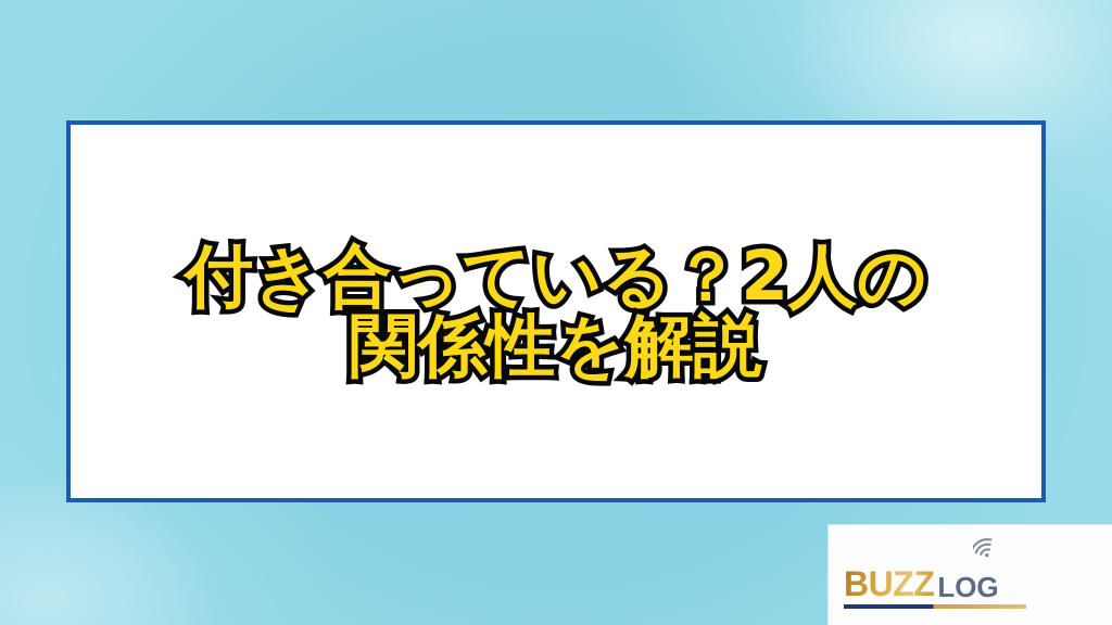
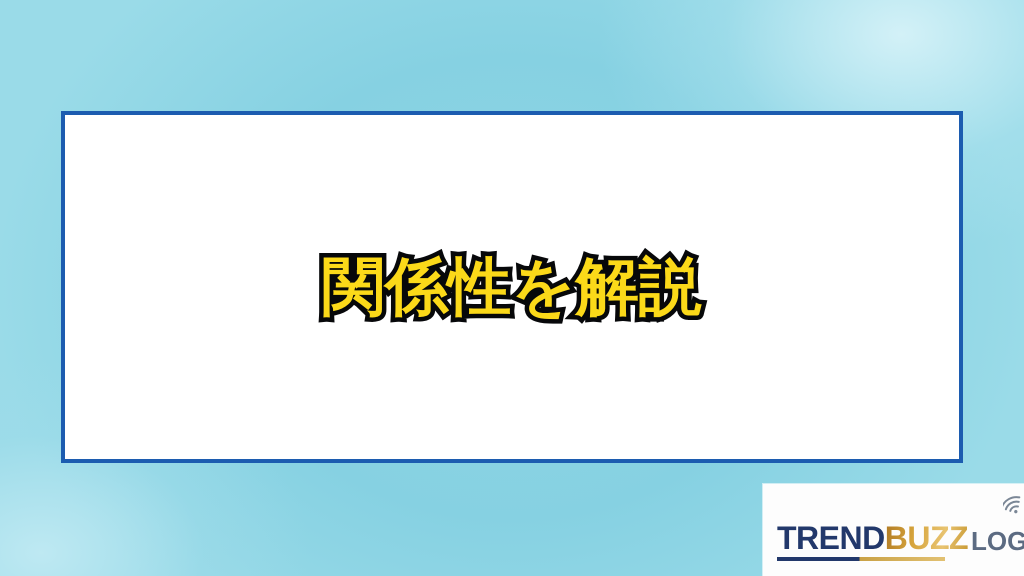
- 付き合っている？2人の
  関係性を解説
+ TREND
  BUZZ
  LOG
